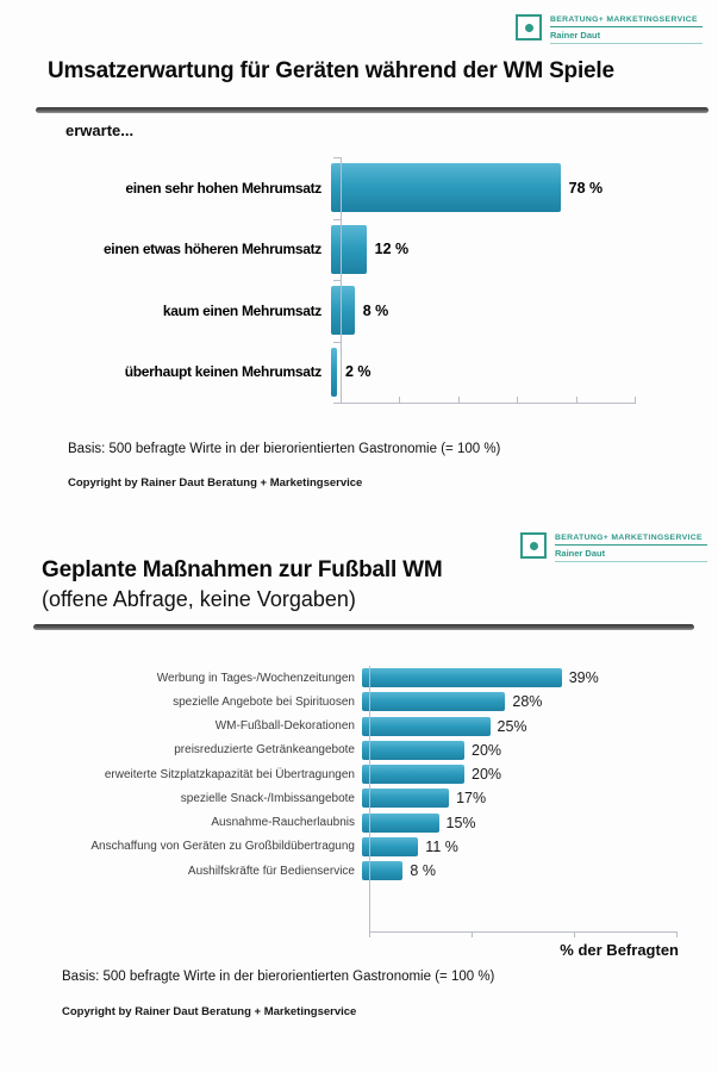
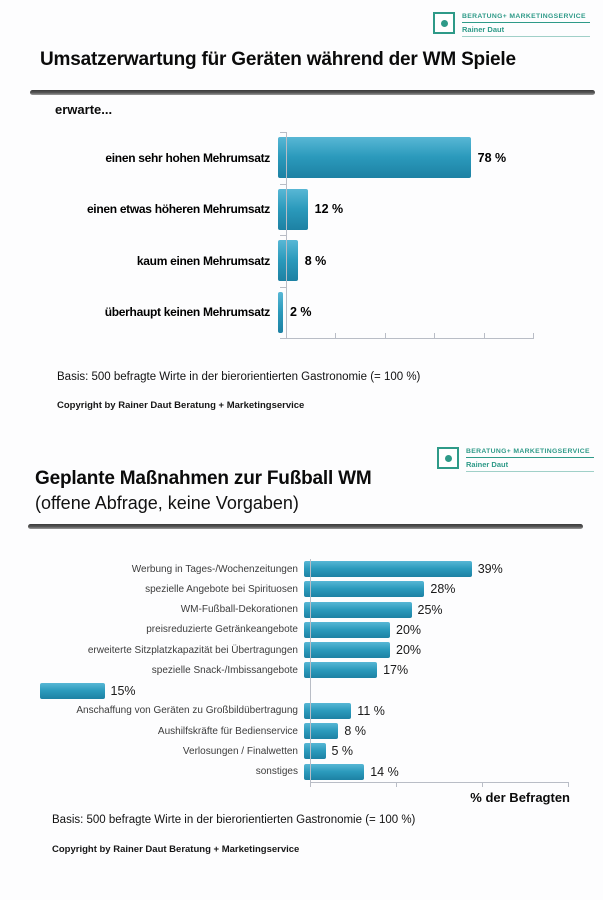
  Rainer Daut
  Umsatzerwartung für Geräten während der WM Spiele
  erwarte...
  einen sehr hohen Mehrumsatz
  78 %
  einen etwas höheren Mehrumsatz
  12 %
  kaum einen Mehrumsatz
  8 %
  überhaupt keinen Mehrumsatz
  2 %
  Basis: 500 befragte Wirte in der bierorientierten Gastronomie (= 100 %)
  Copyright by Rainer Daut Beratung + Marketingservice
  Rainer Daut
  Geplante Maßnahmen zur Fußball WM
  (offene Abfrage, keine Vorgaben)
  Werbung in Tages-/Wochenzeitungen
  39%
  spezielle Angebote bei Spirituosen
  28%
  WM-Fußball-Dekorationen
  25%
  preisreduzierte Getränkeangebote
  20%
  erweiterte Sitzplatzkapazität bei Übertragungen
  20%
  spezielle Snack-/Imbissangebote
  17%
- Ausnahme-Raucherlaubnis
  15%
  Anschaffung von Geräten zu Großbildübertragung
  11 %
  Aushilfskräfte für Bedienservice
  8 %
+ Verlosungen / Finalwetten
+ 5 %
+ sonstiges
+ 14 %
  % der Befragten
  Basis: 500 befragte Wirte in der bierorientierten Gastronomie (= 100 %)
  Copyright by Rainer Daut Beratung + Marketingservice
